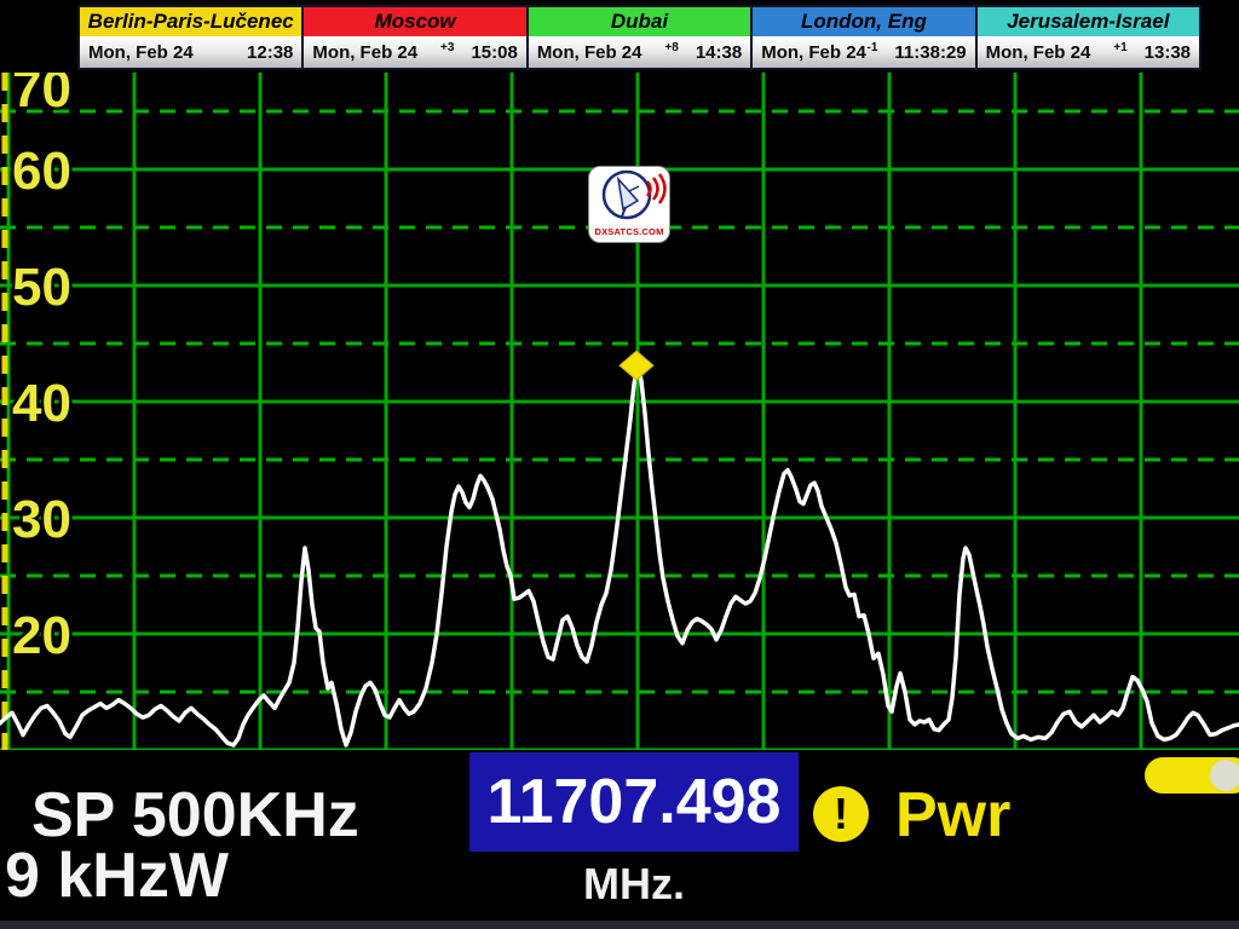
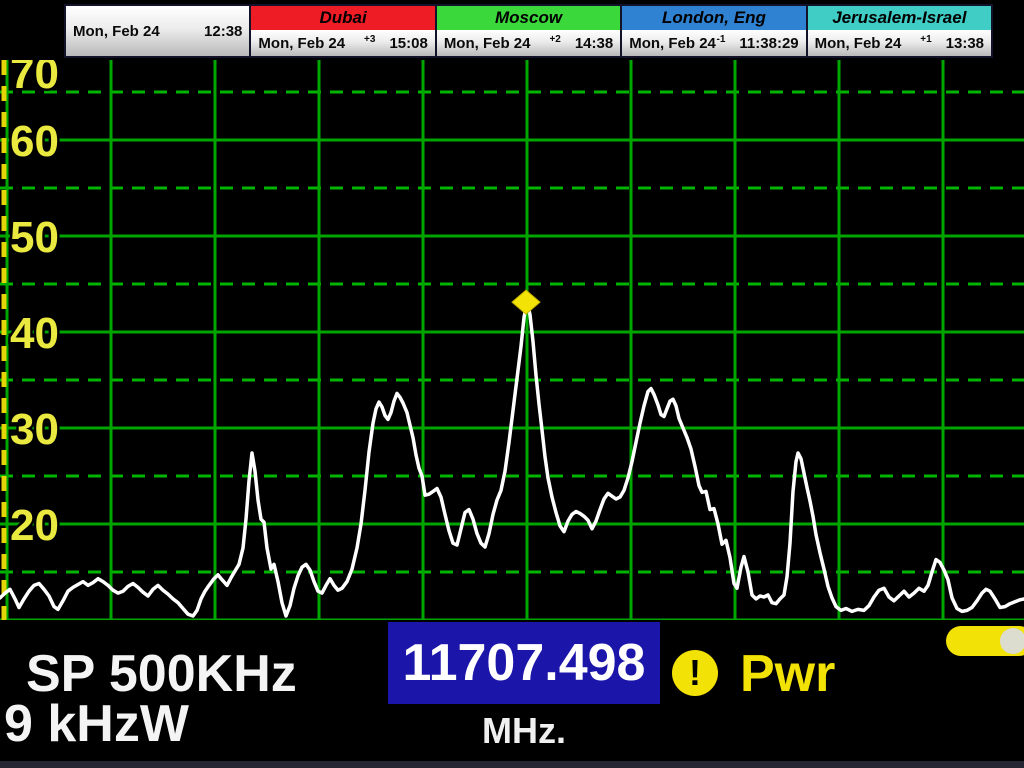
- Berlin-Paris-Lučenec
  Mon, Feb 24
  12:38
- Moscow
+ Dubai
  Mon, Feb 24
  +3
  15:08
- Dubai
+ Moscow
  Mon, Feb 24
- +8
+ +2
  14:38
  London, Eng
  Mon, Feb 24
  -1
  11:38:29
  Jerusalem-Israel
  Mon, Feb 24
  +1
  13:38
  70
  60
  50
  40
  30
  20
- DXSATCS.COM
  SP 500KHz
  9 kHzW
  11707.498
  MHz.
  !
  Pwr
